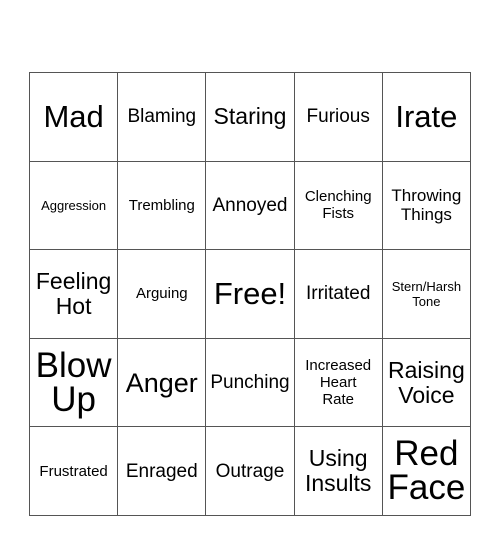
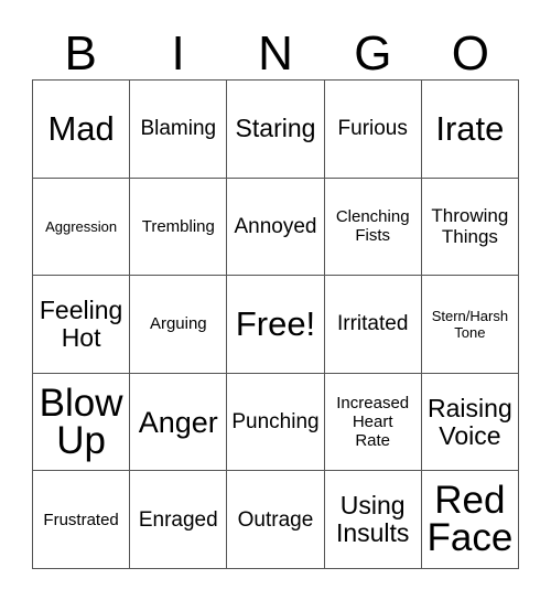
+ B
+ I
+ N
+ G
+ O
  Mad
  Blaming
  Staring
  Furious
  Irate
  Aggression
  Trembling
  Annoyed
  Clenching
  Fists
  Throwing
  Things
  Feeling
  Hot
  Arguing
  Free!
  Irritated
  Stern/Harsh
  Tone
  Blow
  Up
  Anger
  Punching
  Increased
  Heart
  Rate
  Raising
  Voice
  Frustrated
  Enraged
  Outrage
  Using
  Insults
  Red
  Face
